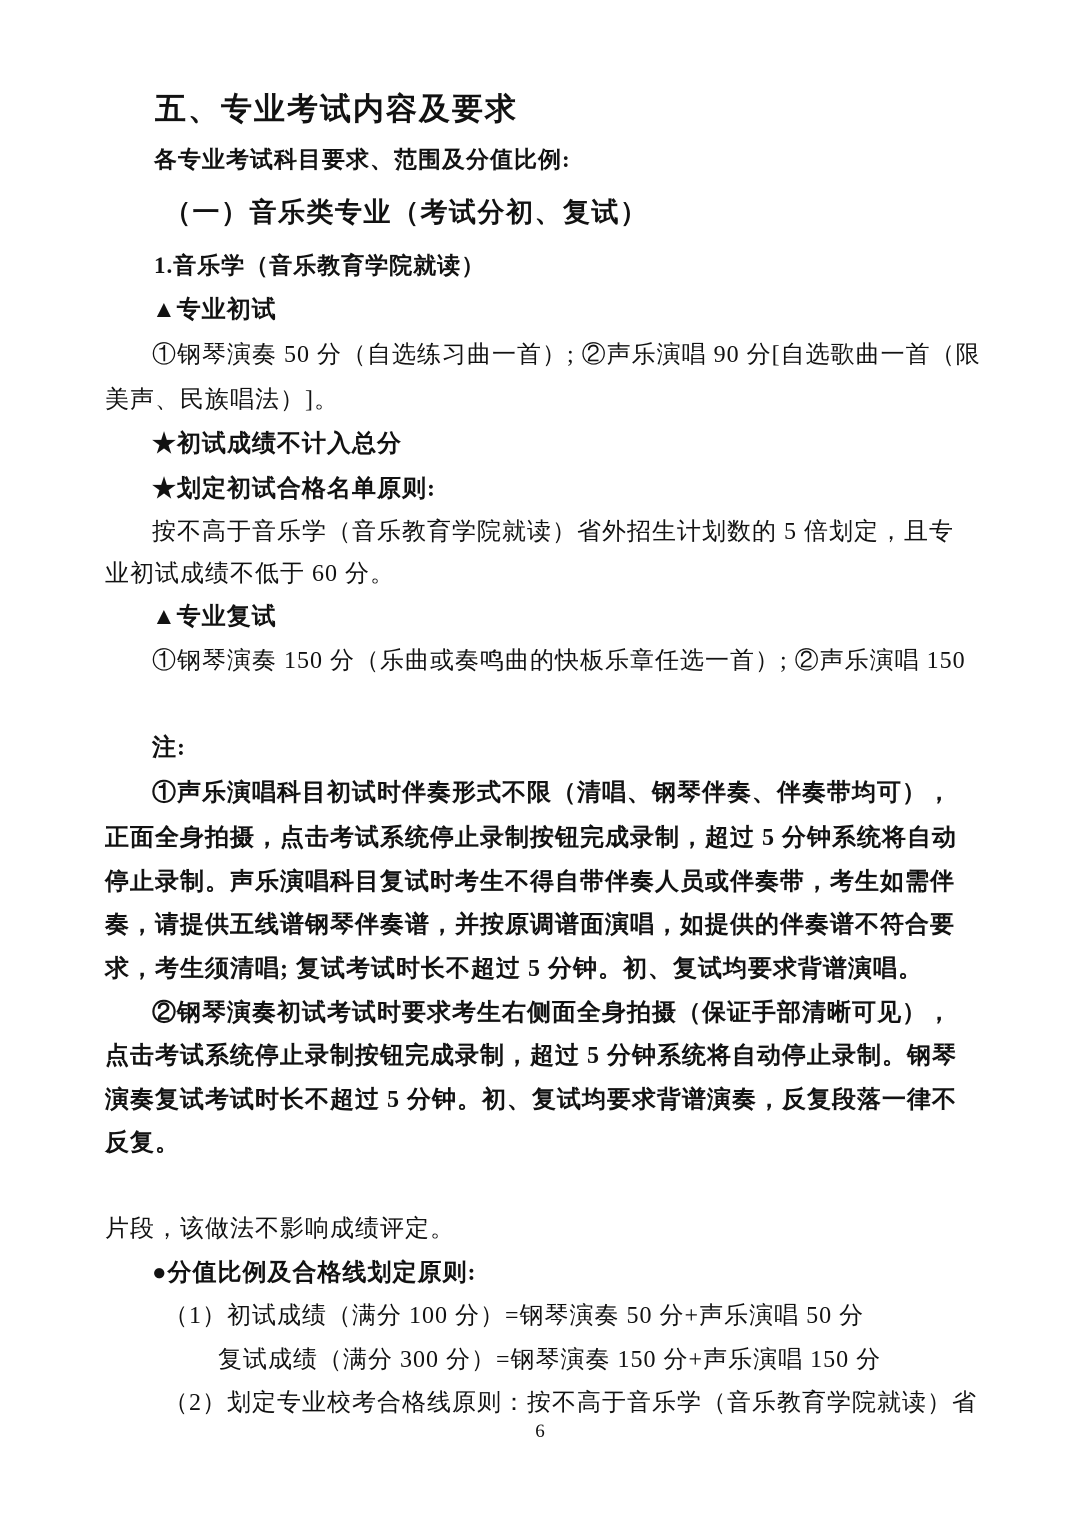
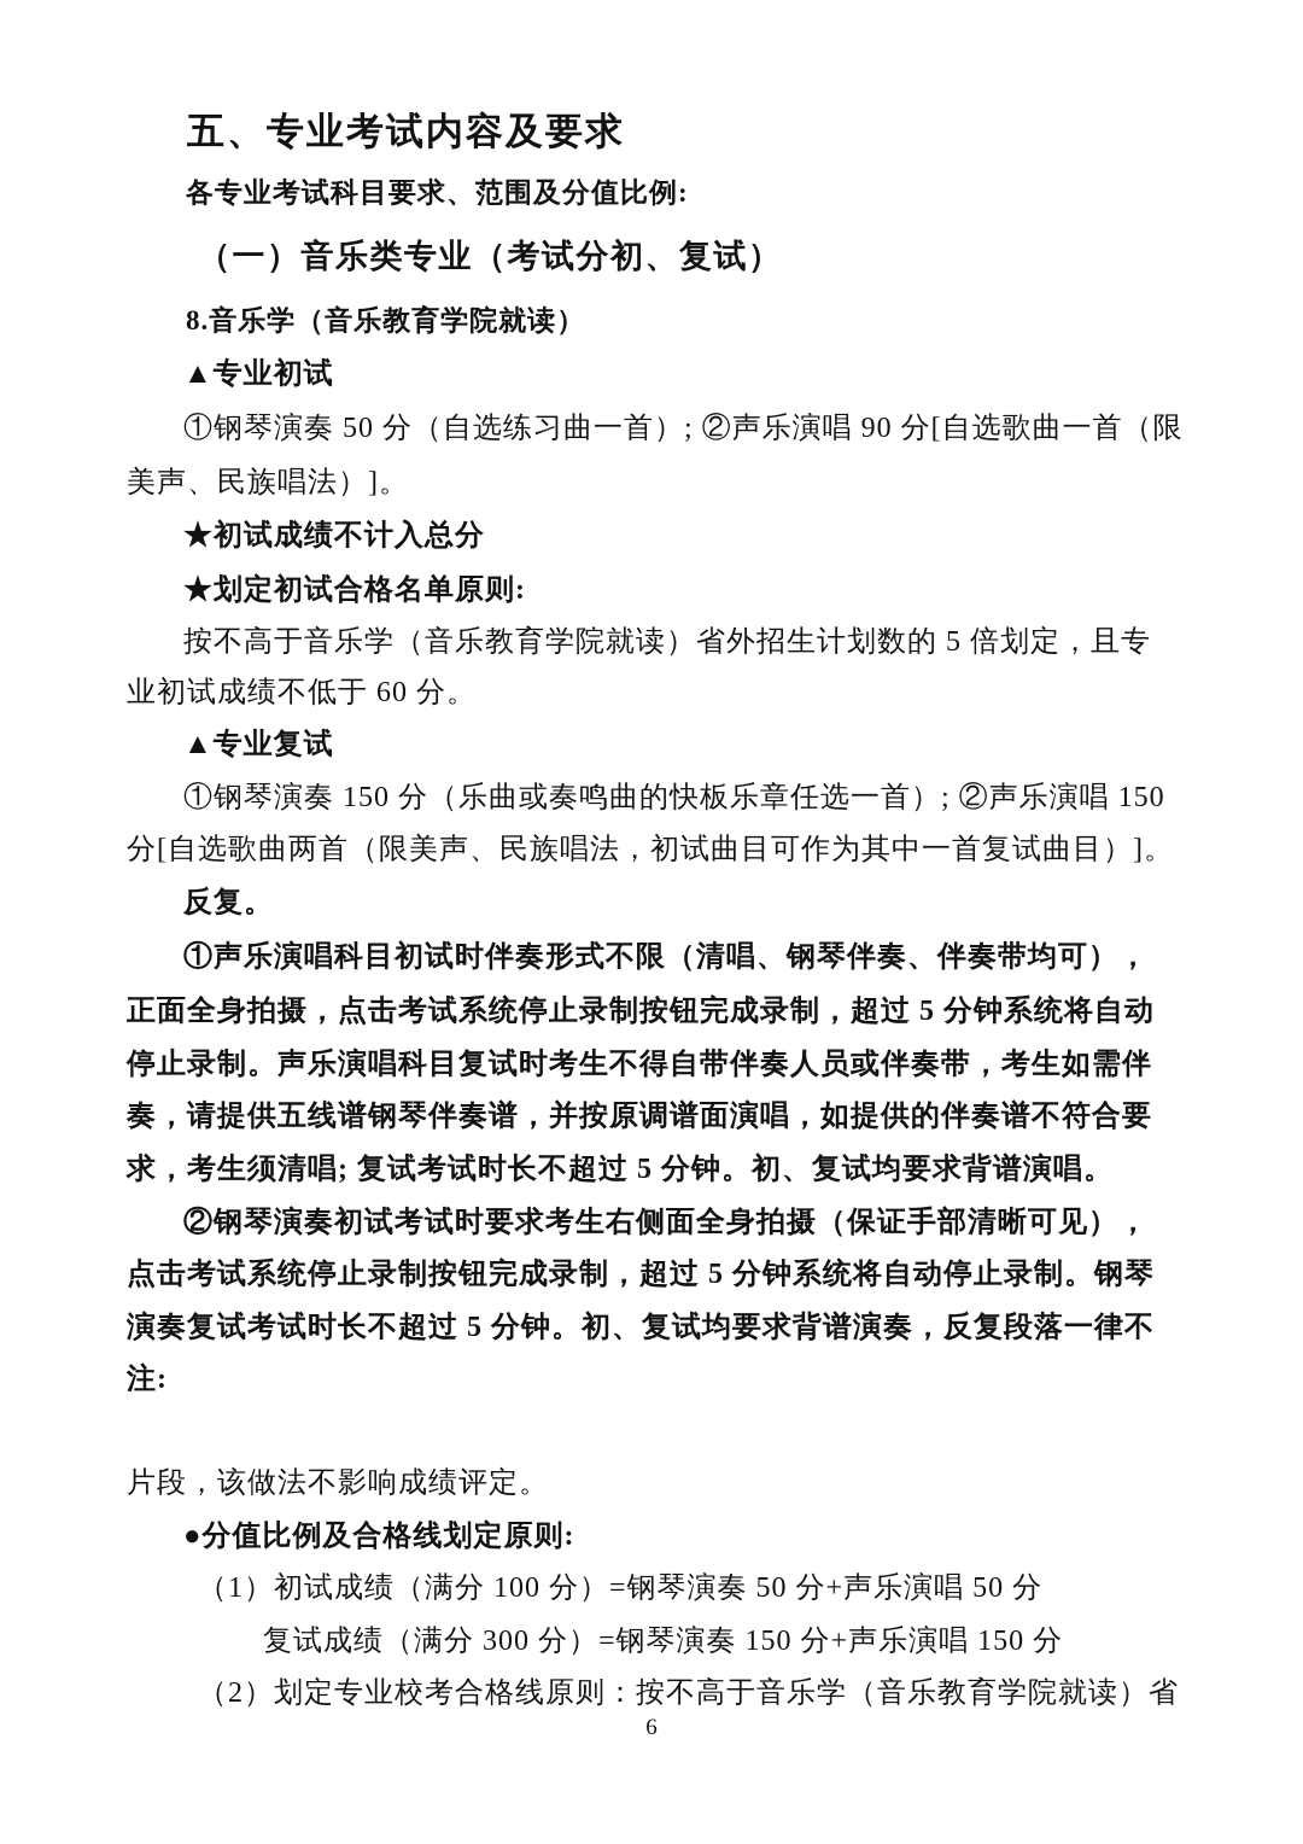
  五、专业考试内容及要求
  各专业考试科目要求、范围及分值比例:
  （一）音乐类专业（考试分初、复试）
- 1.音乐学（音乐教育学院就读）
+ 8.音乐学（音乐教育学院就读）
  ▲专业初试
  ①钢琴演奏 50 分（自选练习曲一首）; ②声乐演唱 90 分[自选歌曲一首（限
  美声、民族唱法）]。
  ★初试成绩不计入总分
  ★划定初试合格名单原则:
  按不高于音乐学（音乐教育学院就读）省外招生计划数的 5 倍划定，且专
  业初试成绩不低于 60 分。
  ▲专业复试
  ①钢琴演奏 150 分（乐曲或奏鸣曲的快板乐章任选一首）; ②声乐演唱 150
+ 分[自选歌曲两首（限美声、民族唱法，初试曲目可作为其中一首复试曲目）]。
- 注:
+ 反复。
  ①声乐演唱科目初试时伴奏形式不限（清唱、钢琴伴奏、伴奏带均可），
  正面全身拍摄，点击考试系统停止录制按钮完成录制，超过 5 分钟系统将自动
  停止录制。声乐演唱科目复试时考生不得自带伴奏人员或伴奏带，考生如需伴
  奏，请提供五线谱钢琴伴奏谱，并按原调谱面演唱，如提供的伴奏谱不符合要
  求，考生须清唱; 复试考试时长不超过 5 分钟。初、复试均要求背谱演唱。
  ②钢琴演奏初试考试时要求考生右侧面全身拍摄（保证手部清晰可见），
  点击考试系统停止录制按钮完成录制，超过 5 分钟系统将自动停止录制。钢琴
  演奏复试考试时长不超过 5 分钟。初、复试均要求背谱演奏，反复段落一律不
- 反复。
+ 注:
  片段，该做法不影响成绩评定。
  ●分值比例及合格线划定原则:
  （1）初试成绩（满分 100 分）=钢琴演奏 50 分+声乐演唱 50 分
  复试成绩（满分 300 分）=钢琴演奏 150 分+声乐演唱 150 分
  （2）划定专业校考合格线原则：按不高于音乐学（音乐教育学院就读）省
  6
